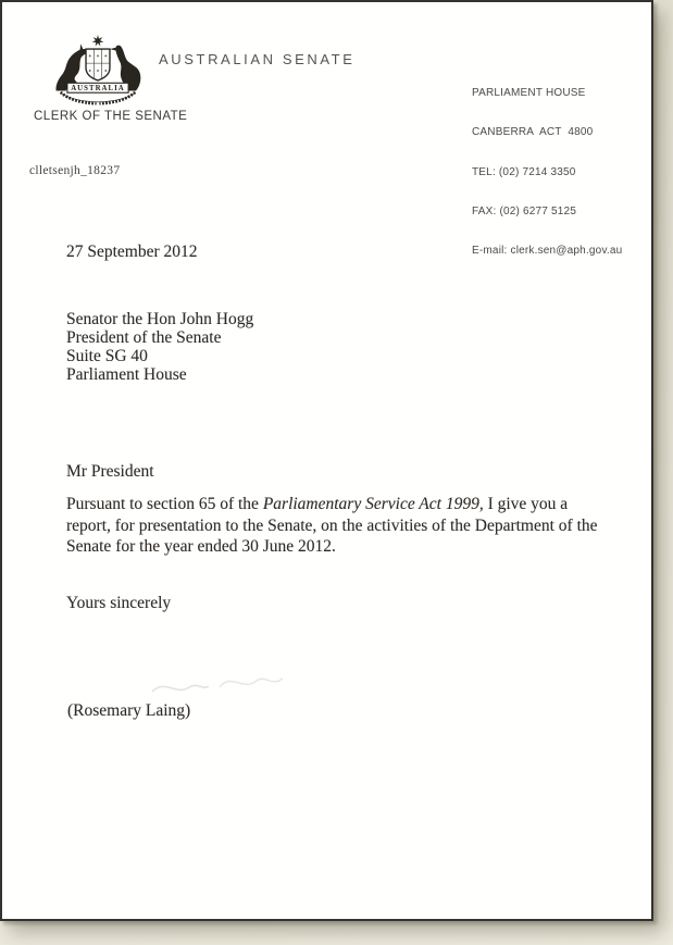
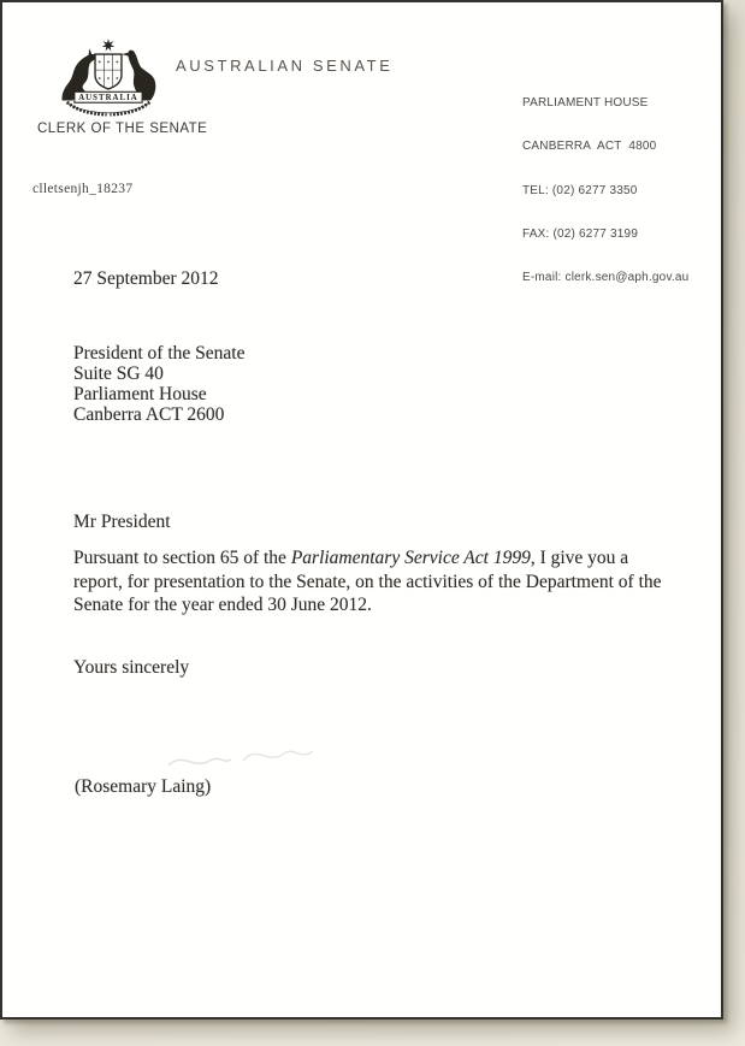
  AUSTRALIAN SENATE
  CLERK OF THE SENATE
  PARLIAMENT HOUSE
  CANBERRA ACT 4800
- TEL: (02) 7214 3350
+ TEL: (02) 6277 3350
- FAX: (02) 6277 5125
+ FAX: (02) 6277 3199
  E-mail: clerk.sen@aph.gov.au
  clletsenjh_18237
  27 September 2012
- Senator the Hon John Hogg
  President of the Senate
  Suite SG 40
  Parliament House
+ Canberra ACT 2600
  Mr President
  Pursuant to section 65 of the Parliamentary Service Act 1999, I give you a
  report, for presentation to the Senate, on the activities of the Department of the
  Senate for the year ended 30 June 2012.
  Yours sincerely
  (Rosemary Laing)
